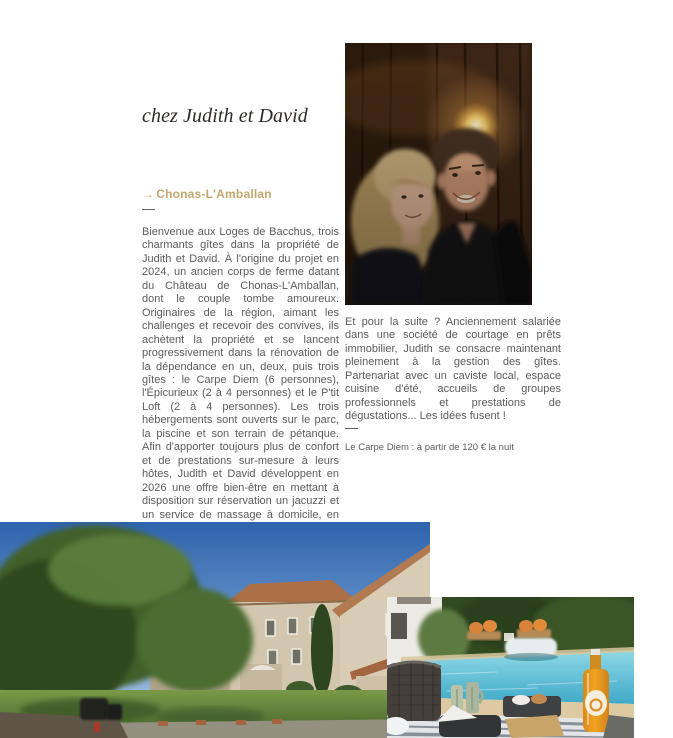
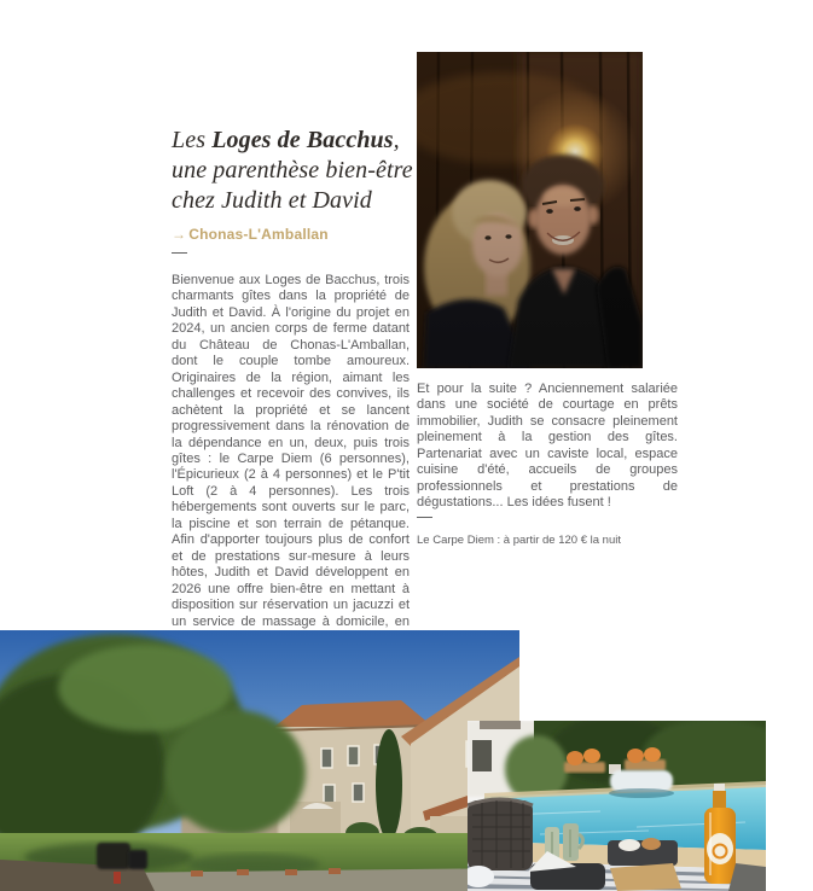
+ Les Loges de Bacchus,
+ une parenthèse bien-être
  chez Judith et David
  → Chonas-L'Amballan
  —
  Bienvenue aux Loges de Bacchus, trois charmants gîtes dans la propriété de Judith et David. À l'origine du projet en 2024, un ancien corps de ferme datant du Château de Chonas-L'Amballan, dont le couple tombe amoureux. Originaires de la région, aimant les challenges et recevoir des convives, ils achètent la propriété et se lancent progressivement dans la rénovation de la dépendance en un, deux, puis trois gîtes : le Carpe Diem (6 personnes), l'Épicurieux (2 à 4 personnes) et le P'tit Loft (2 à 4 personnes). Les trois hébergements sont ouverts sur le parc, la piscine et son terrain de pétanque. Afin d'apporter toujours plus de confort et de prestations sur-mesure à leurs hôtes, Judith et David développent en 2026 une offre bien-être en mettant à disposition sur réservation un jacuzzi et un service de massage à domicile, en
- Et pour la suite ? Anciennement salariée dans une société de courtage en prêts immobilier, Judith se consacre maintenant pleinement à la gestion des gîtes. Partenariat avec un caviste local, espace cuisine d'été, accueils de groupes professionnels et prestations de dégustations... Les idées fusent !
+ Et pour la suite ? Anciennement salariée dans une société de courtage en prêts immobilier, Judith se consacre pleinement pleinement à la gestion des gîtes. Partenariat avec un caviste local, espace cuisine d'été, accueils de groupes professionnels et prestations de dégustations... Les idées fusent !
  —
  Le Carpe Diem : à partir de 120 € la nuit
